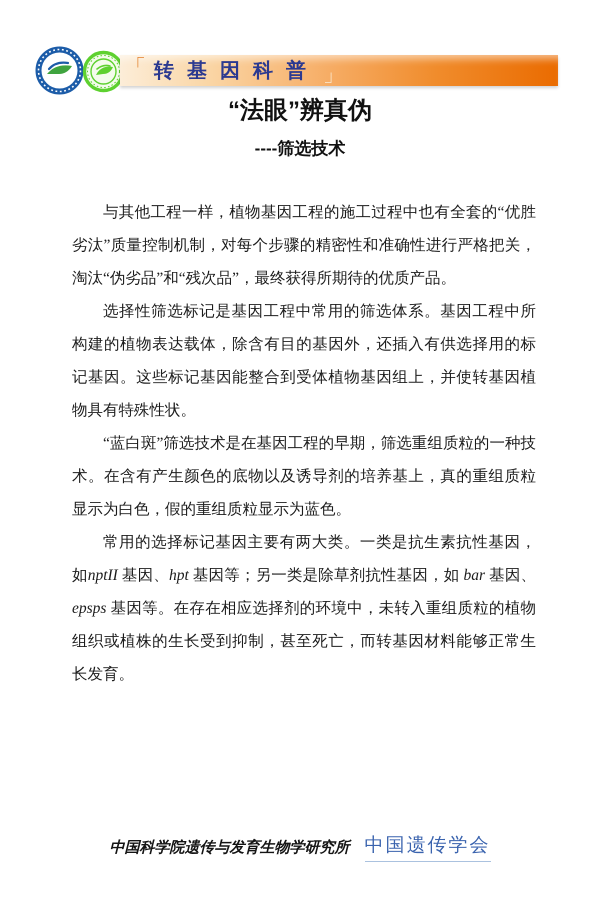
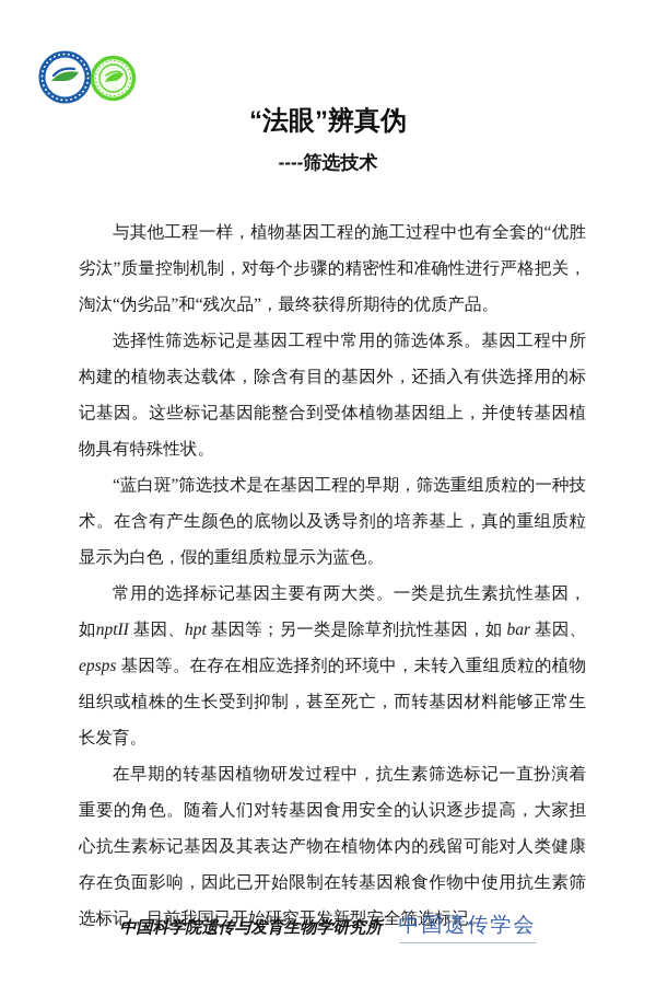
- 「
- 转基因科普
- 」
  “法眼”辨真伪
  ----筛选技术
  与其他工程一样，植物基因工程的施工过程中也有全套的“优胜劣汰”质量控制机制，对每个步骤的精密性和准确性进行严格把关，淘汰“伪劣品”和“残次品”，最终获得所期待的优质产品。
  选择性筛选标记是基因工程中常用的筛选体系。基因工程中所构建的植物表达载体，除含有目的基因外，还插入有供选择用的标记基因。这些标记基因能整合到受体植物基因组上，并使转基因植物具有特殊性状。
  “蓝白斑”筛选技术是在基因工程的早期，筛选重组质粒的一种技术。在含有产生颜色的底物以及诱导剂的培养基上，真的重组质粒显示为白色，假的重组质粒显示为蓝色。
  常用的选择标记基因主要有两大类。一类是抗生素抗性基因，如nptII 基因、hpt 基因等；另一类是除草剂抗性基因，如 bar 基因、epsps 基因等。在存在相应选择剂的环境中，未转入重组质粒的植物组织或植株的生长受到抑制，甚至死亡，而转基因材料能够正常生长发育。
+ 在早期的转基因植物研发过程中，抗生素筛选标记一直扮演着重要的角色。随着人们对转基因食用安全的认识逐步提高，大家担心抗生素标记基因及其表达产物在植物体内的残留可能对人类健康存在负面影响，因此已开始限制在转基因粮食作物中使用抗生素筛选标记，目前我国已开始研究开发新型安全筛选标记。
  中国科学院遗传与发育生物学研究所
  中国遗传学会
